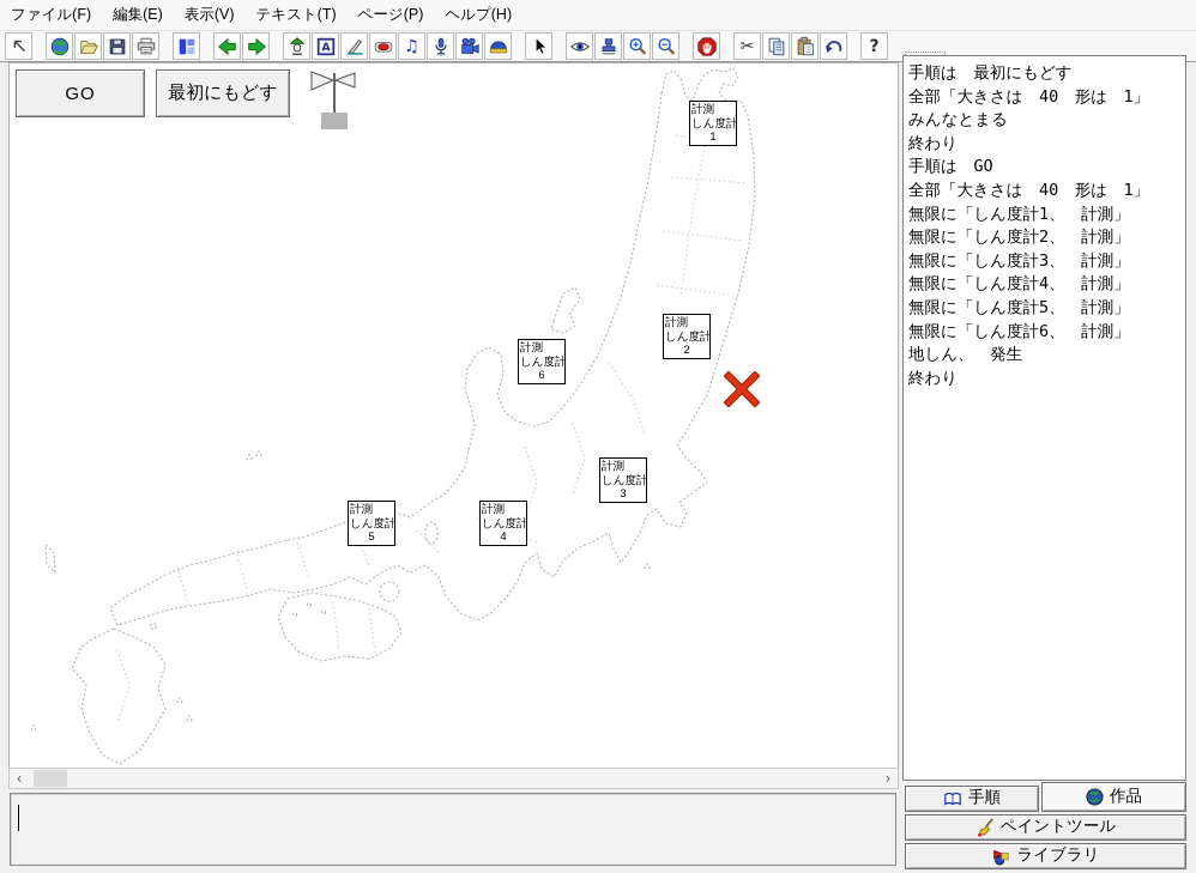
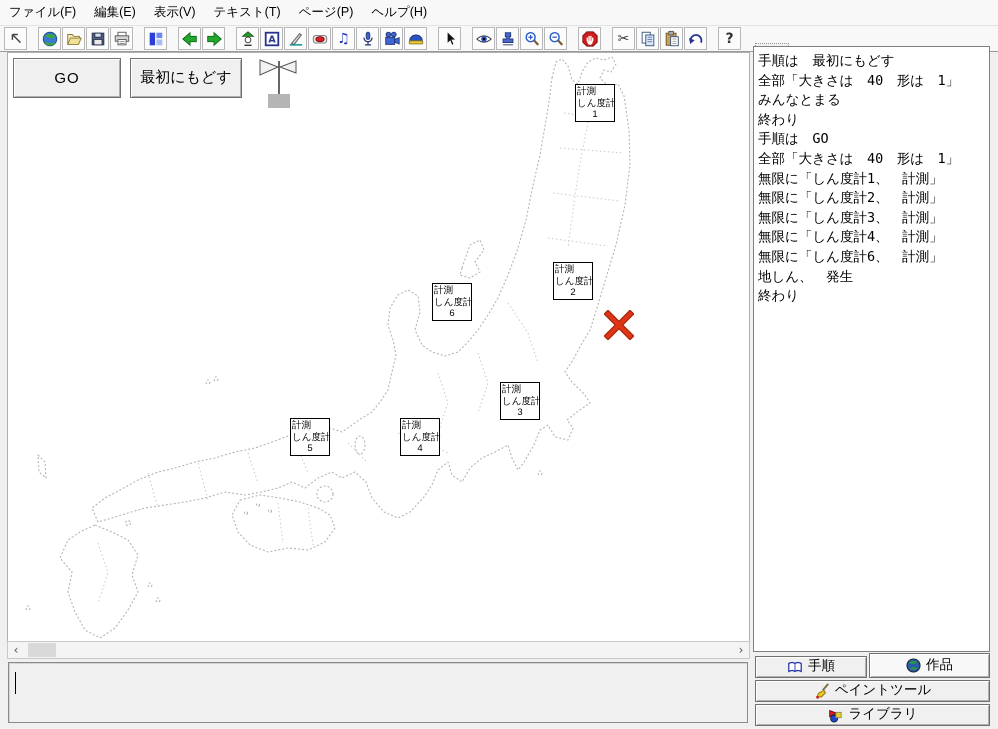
  ファイル(F)
  編集(E)
  表示(V)
  テキスト(T)
  ページ(P)
  ヘルプ(H)
  A
  ♫
  ✂
  ?
  GO
  最初にもどす
  計測
  しん度計
  1
  計測
  しん度計
  2
  計測
  しん度計
  3
  計測
  しん度計
  4
  計測
  しん度計
  5
  計測
  しん度計
  6
  ‹
  ›
  手順は 最初にもどす
  全部「大きさは 40 形は 1」
  みんなとまる
  終わり
  手順は GO
  全部「大きさは 40 形は 1」
  無限に「しん度計1、 計測」
  無限に「しん度計2、 計測」
  無限に「しん度計3、 計測」
  無限に「しん度計4、 計測」
- 無限に「しん度計5、 計測」
  無限に「しん度計6、 計測」
  地しん、 発生
  終わり
  手順
  作品
  ペイントツール
  ライブラリ
